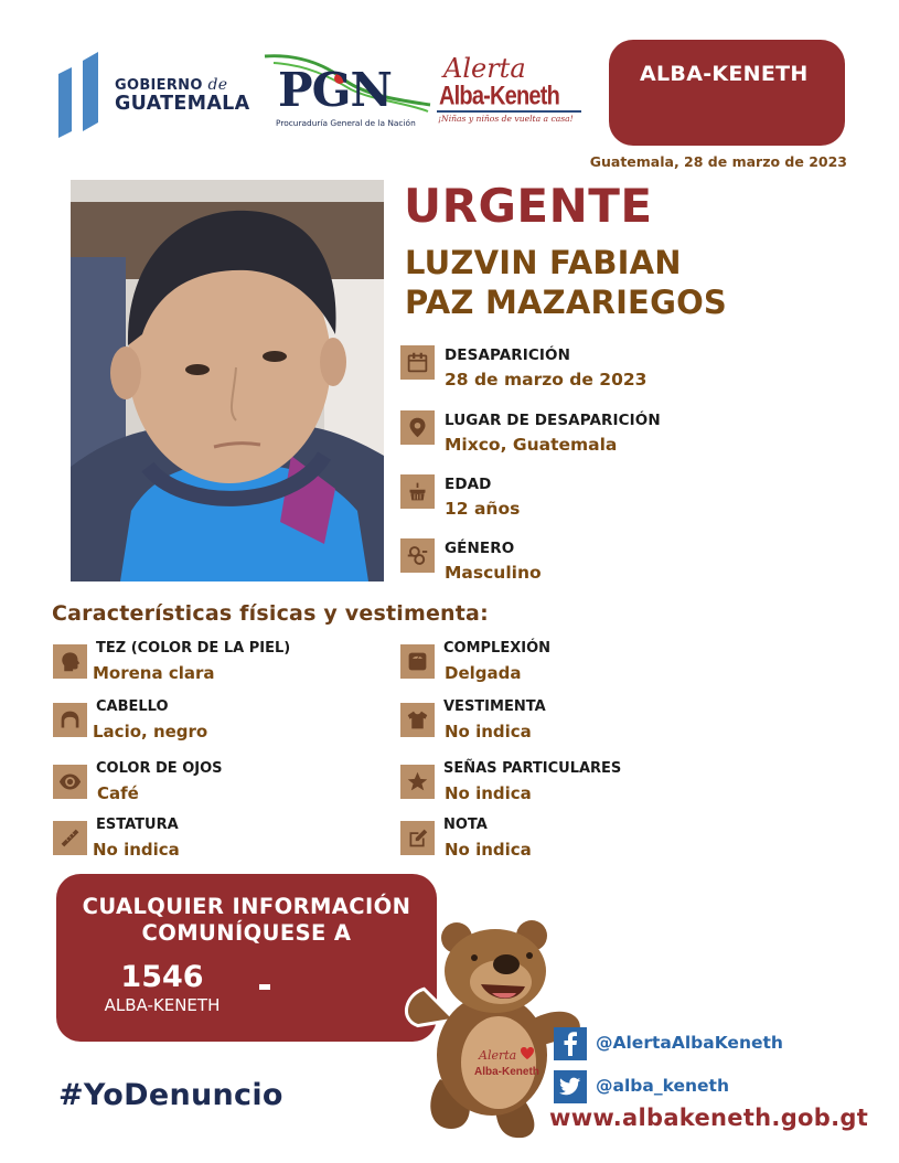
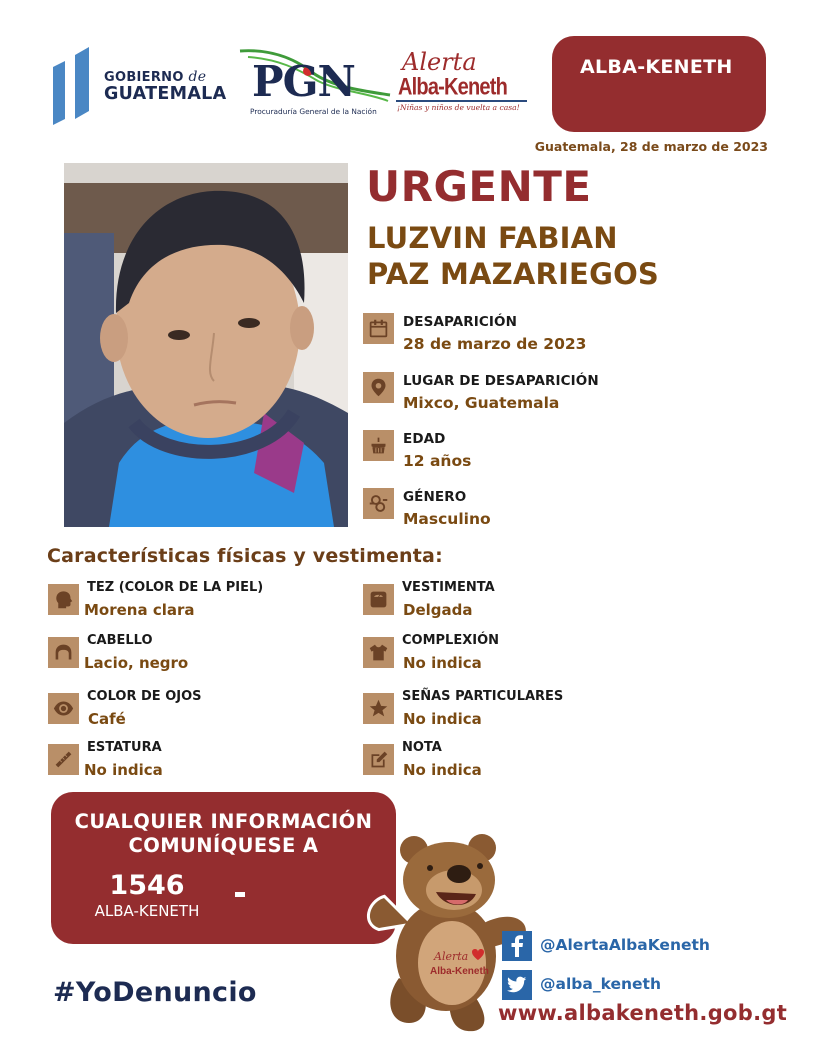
  GOBIERNO de
  GUATEMALA
  PGN
  Procuraduría General de la Nación
  Alerta
  Alba-Keneth
  ¡Niñas y niños de vuelta a casa!
  ALBA-KENETH
  Guatemala, 28 de marzo de 2023
  URGENTE
  LUZVIN FABIAN
  PAZ MAZARIEGOS
  DESAPARICIÓN
  28 de marzo de 2023
  LUGAR DE DESAPARICIÓN
  Mixco, Guatemala
  EDAD
  12 años
  GÉNERO
  Masculino
  Características físicas y vestimenta:
  TEZ (COLOR DE LA PIEL)
  Morena clara
  CABELLO
  Lacio, negro
  COLOR DE OJOS
  Café
  ESTATURA
  No indica
- COMPLEXIÓN
+ VESTIMENTA
  Delgada
- VESTIMENTA
+ COMPLEXIÓN
  No indica
  SEÑAS PARTICULARES
  No indica
  NOTA
  No indica
  CUALQUIER INFORMACIÓN
  COMUNÍQUESE A
  1546
  ALBA-KENETH
  #YoDenuncio
  Alerta
  Alba-Keneth
  @AlertaAlbaKeneth
  @alba_keneth
  www.albakeneth.gob.gt
